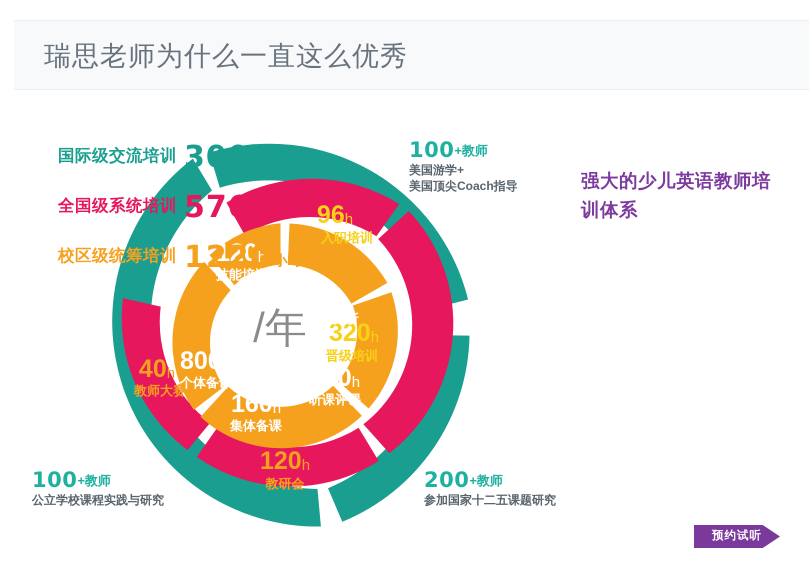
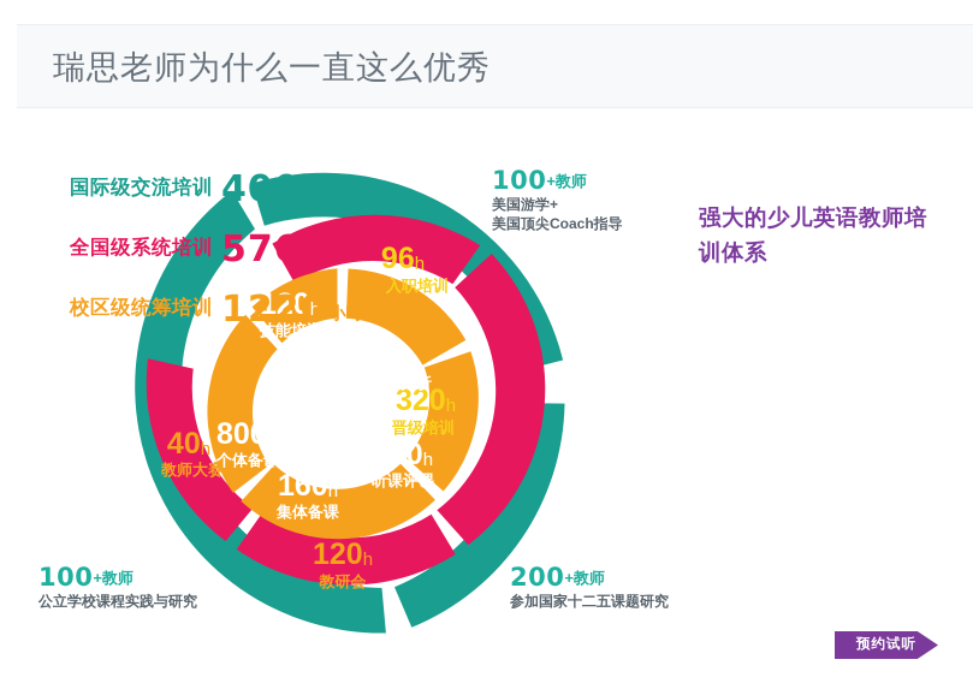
  瑞思老师为什么一直这么优秀
  96h
  入职培训
  320h
  晋级培训
  120h
  教研会
  40h
  教师大赛
  120h
  技能培训
  统考分析
  160h
  听课评课
  160h
  集体备课
  800
  个体备课
- /年
- 国际级交流培训 300
+ 国际级交流培训 400
  全国级系统培训 576
  校区级统筹培训 1220 小时
  100+教师
  美国游学+
  美国顶尖Coach指导
  100+教师
  公立学校课程实践与研究
  200+教师
  参加国家十二五课题研究
  强大的少儿英语教师培训体系
  预约试听
